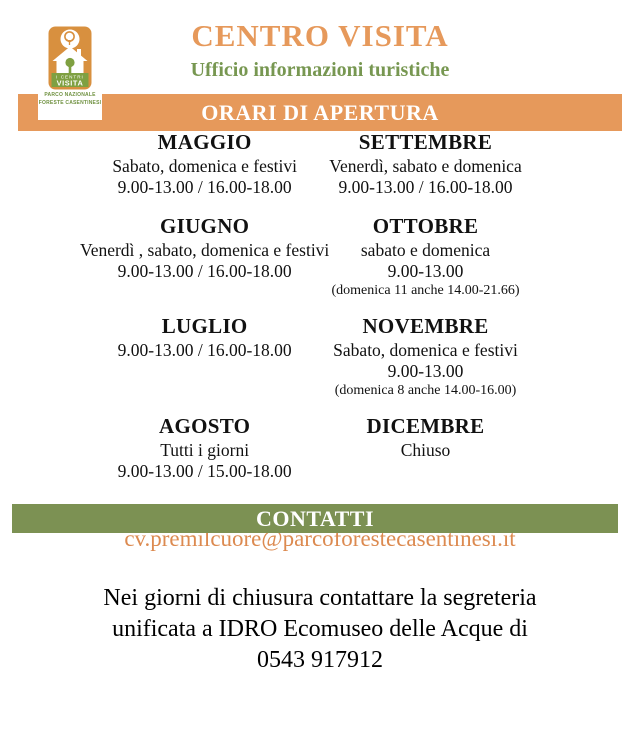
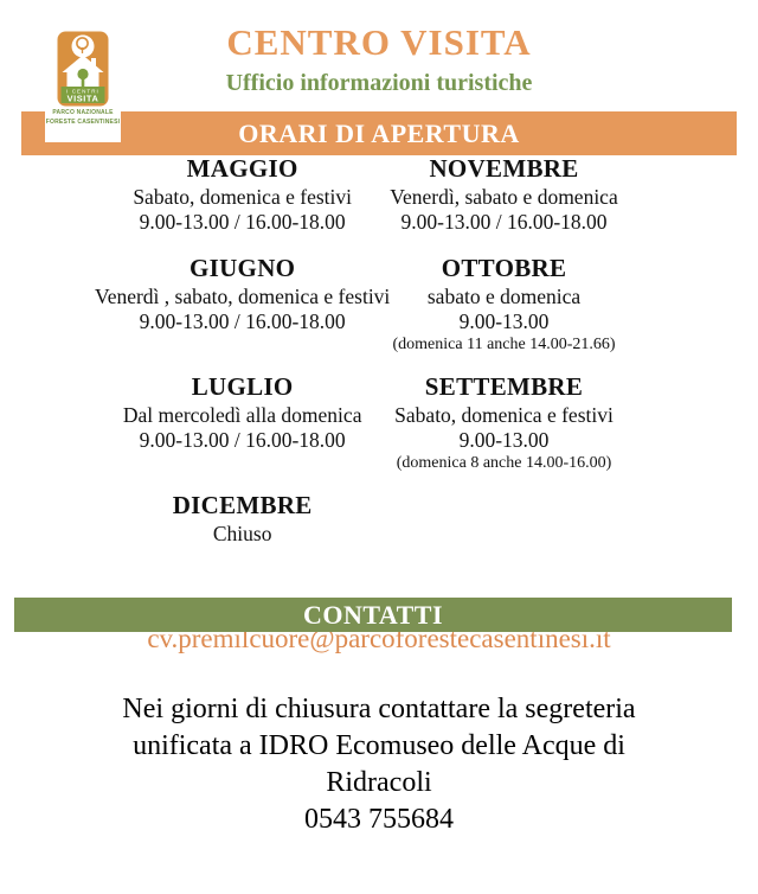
  CENTRO VISITA
  Ufficio informazioni turistiche
  ORARI DI APERTURA
  VISITA
  MAGGIO
  Sabato, domenica e festivi
  9.00-13.00 / 16.00-18.00
- SETTEMBRE
+ NOVEMBRE
  Venerdì, sabato e domenica
  9.00-13.00 / 16.00-18.00
  GIUGNO
  Venerdì , sabato, domenica e festivi
  9.00-13.00 / 16.00-18.00
  OTTOBRE
  sabato e domenica
  9.00-13.00
  (domenica 11 anche 14.00-21.66)
  LUGLIO
+ Dal mercoledì alla domenica
  9.00-13.00 / 16.00-18.00
- NOVEMBRE
+ SETTEMBRE
  Sabato, domenica e festivi
  9.00-13.00
  (domenica 8 anche 14.00-16.00)
- AGOSTO
- Tutti i giorni
- 9.00-13.00 / 15.00-18.00
  DICEMBRE
  Chiuso
  CONTATTI
  cv.premilcuore@parcoforestecasentinesi.it
  Nei giorni di chiusura contattare la segreteria
  unificata a IDRO Ecomuseo delle Acque di
+ Ridracoli
- 0543 917912
+ 0543 755684
